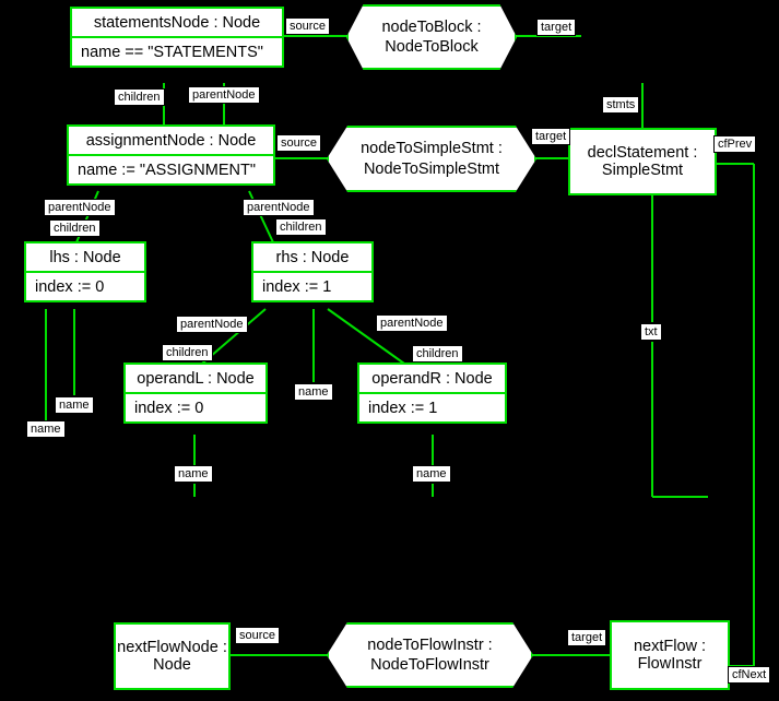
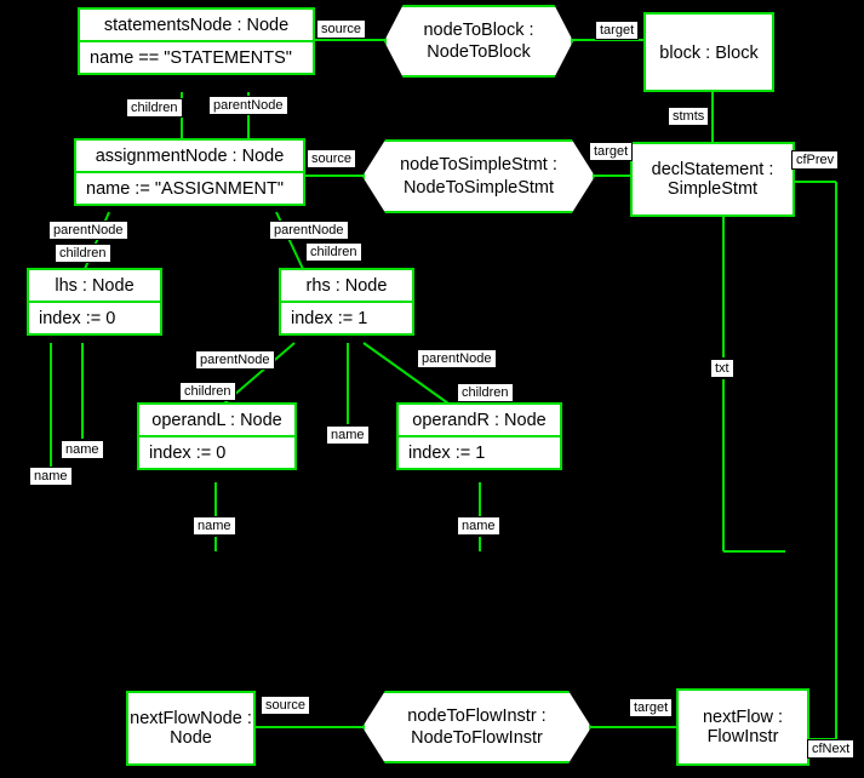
  statementsNode : Node
  name == "STATEMENTS"
+ block : Block
  assignmentNode : Node
  name := "ASSIGNMENT"
  declStatement :
  SimpleStmt
  lhs : Node
  index := 0
  rhs : Node
  index := 1
  operandL : Node
  index := 0
  operandR : Node
  index := 1
  nextFlowNode :
  Node
  nextFlow :
  FlowInstr
  nodeToBlock :
  NodeToBlock
  nodeToSimpleStmt :
  NodeToSimpleStmt
  nodeToFlowInstr :
  NodeToFlowInstr
  source
  target
  children
  parentNode
  stmts
  source
  target
  cfPrev
  parentNode
  children
  parentNode
  children
  parentNode
  children
  parentNode
  children
  txt
  name
  name
  name
  name
  name
  source
  target
  cfNext
